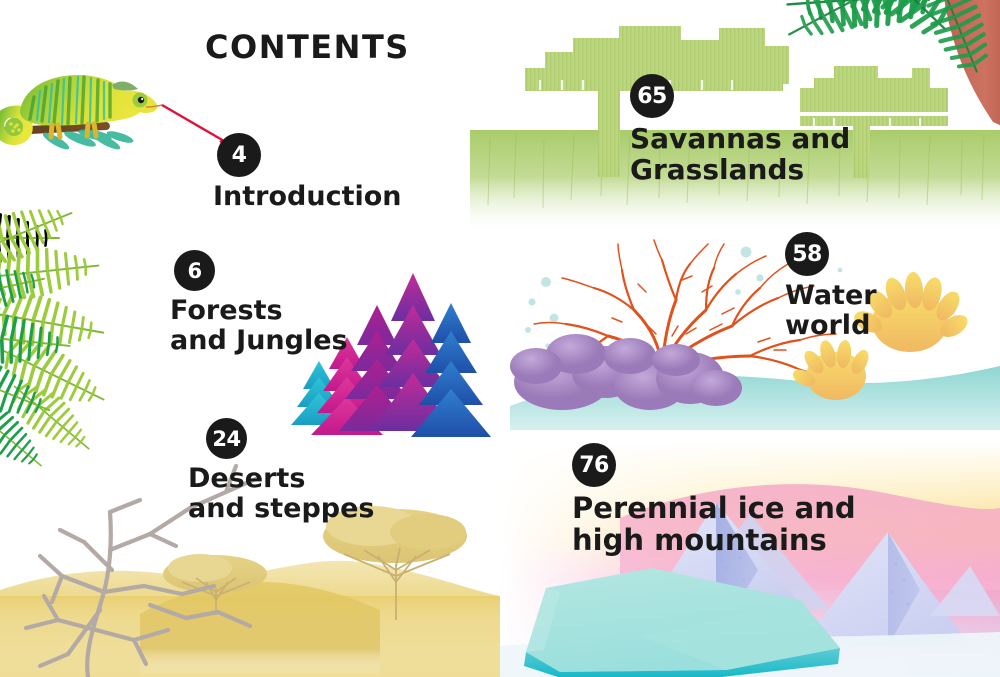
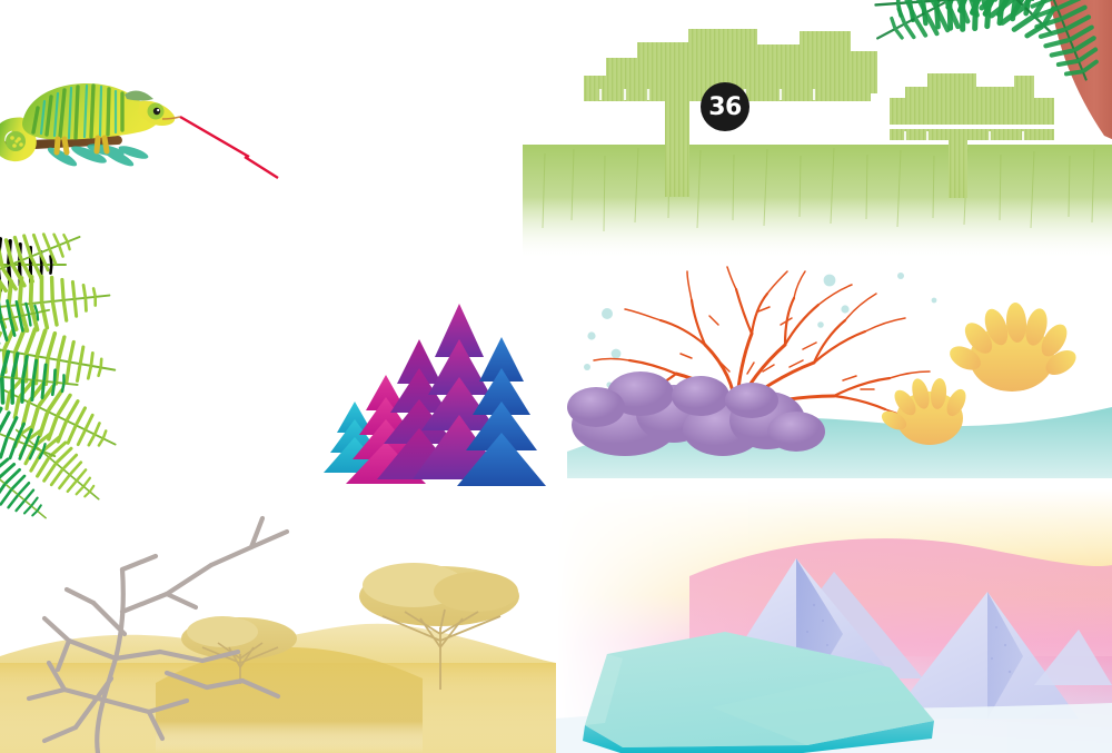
- 65
+ 36
- Savannas and
- Grasslands
- CONTENTS
- 4
- Introduction
- 6
- Forests
- and Jungles
- 24
- Deserts
- and steppes
- 58
- Water
- world
- 76
- Perennial ice and
- high mountains
